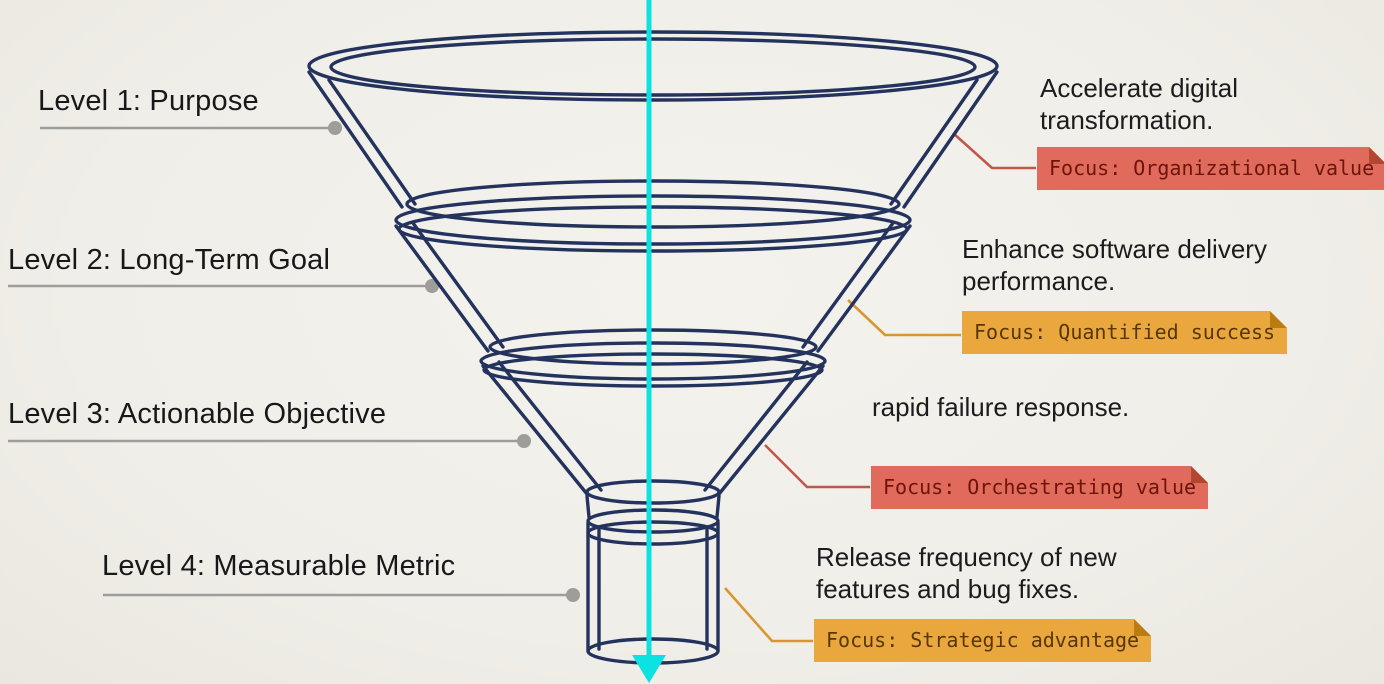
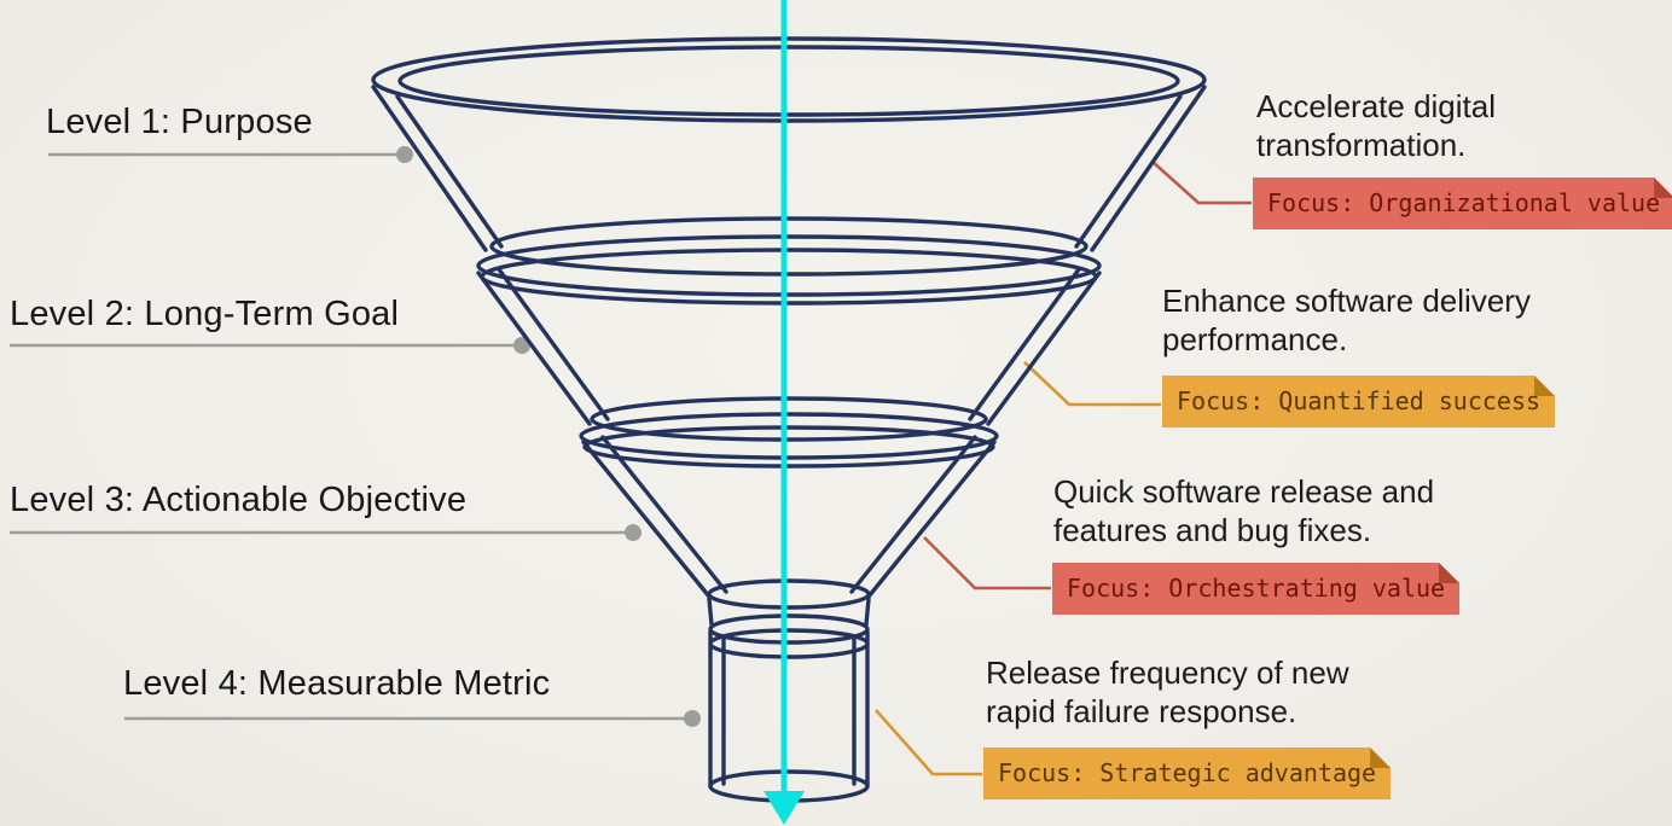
  Level 1: Purpose
  Level 2: Long-Term Goal
  Level 3: Actionable Objective
  Level 4: Measurable Metric
  Accelerate digital
  transformation.
  Enhance software delivery
  performance.
+ Quick software release and
- rapid failure response.
+ features and bug fixes.
  Release frequency of new
- features and bug fixes.
+ rapid failure response.
  Focus: Organizational value
  Focus: Quantified success
  Focus: Orchestrating value
  Focus: Strategic advantage
